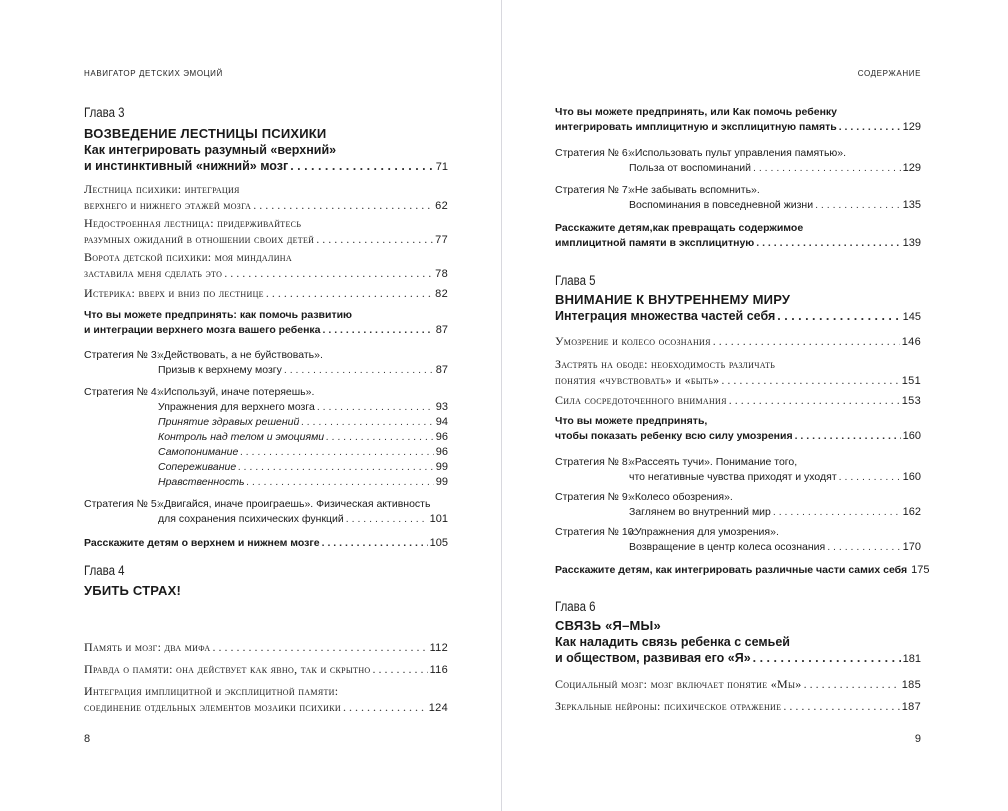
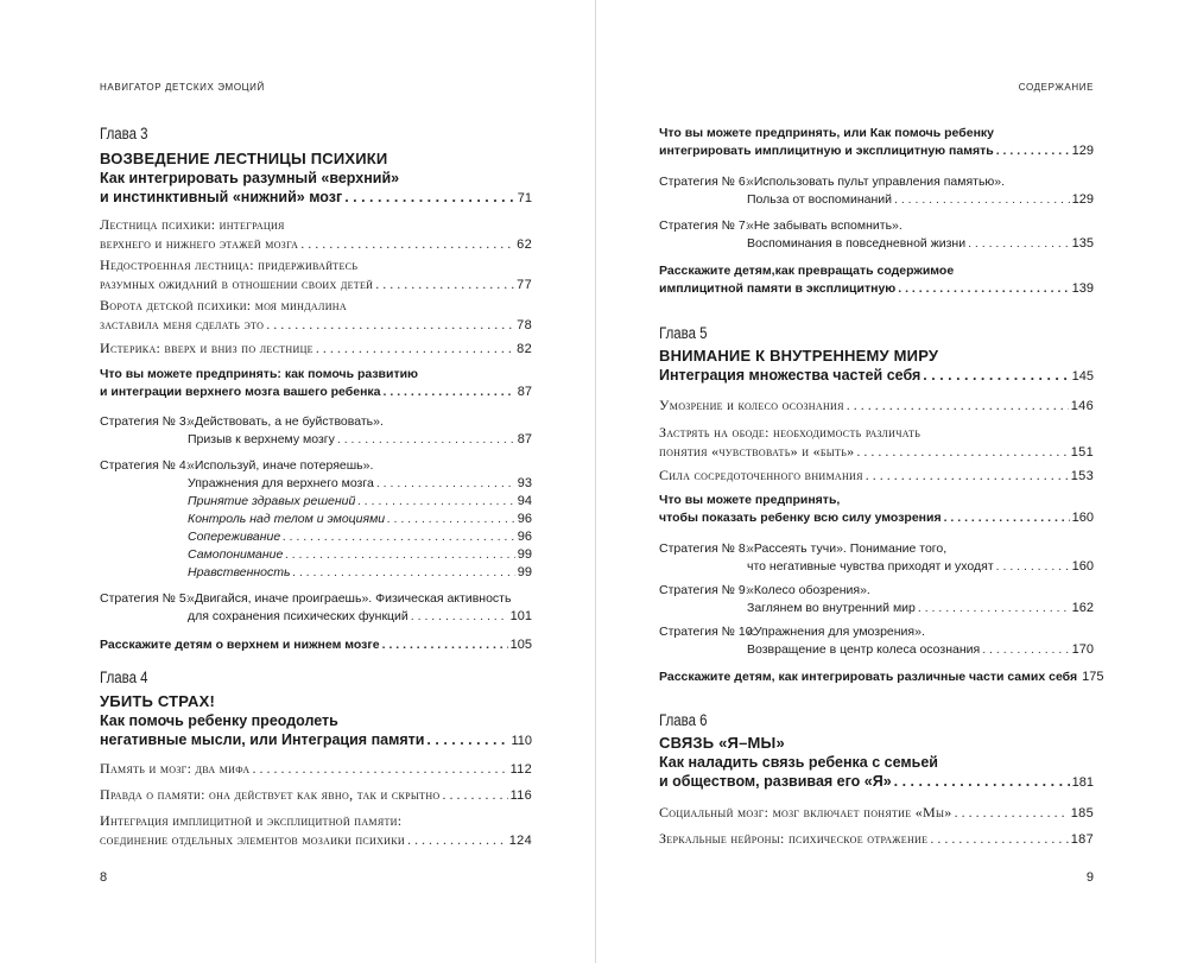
  НАВИГАТОР ДЕТСКИХ ЭМОЦИЙ
  Глава 3
  ВОЗВЕДЕНИЕ ЛЕСТНИЦЫ ПСИХИКИ
  Как интегрировать разумный «верхний»
  и инстинктивный «нижний» мозг
  71
  Лестница психики: интеграция
  верхнего и нижнего этажей мозга
  62
  Недостроенная лестница: придерживайтесь
  разумных ожиданий в отношении своих детей
  77
  Ворота детской психики: моя миндалина
  заставила меня сделать это
  78
  Истерика: вверх и вниз по лестнице
  82
  Что вы можете предпринять: как помочь развитию
  и интеграции верхнего мозга вашего ребенка
  87
  Стратегия № 3:
  «Действовать, а не буйствовать».
  Призыв к верхнему мозгу
  87
  Стратегия № 4:
  «Используй, иначе потеряешь».
  Упражнения для верхнего мозга
  93
  Принятие здравых решений
  94
  Контроль над телом и эмоциями
  96
- Самопонимание
+ Сопереживание
  96
- Сопереживание
+ Самопонимание
  99
  Нравственность
  99
  Стратегия № 5:
  «Двигайся, иначе проиграешь». Физическая активность
  для сохранения психических функций
  101
  Расскажите детям о верхнем и нижнем мозге
  105
  Глава 4
  УБИТЬ СТРАХ!
+ Как помочь ребенку преодолеть
+ негативные мысли, или Интеграция памяти
+ 110
  Память и мозг: два мифа
  112
  Правда о памяти: она действует как явно, так и скрытно
  116
  Интеграция имплицитной и эксплицитной памяти:
  соединение отдельных элементов мозаики психики
  124
  8
  СОДЕРЖАНИЕ
  Что вы можете предпринять, или Как помочь ребенку
  интегрировать имплицитную и эксплицитную память
  129
  Стратегия № 6:
  «Использовать пульт управления памятью».
  Польза от воспоминаний
  129
  Стратегия № 7:
  «Не забывать вспомнить».
  Воспоминания в повседневной жизни
  135
  Расскажите детям,как превращать содержимое
  имплицитной памяти в эксплицитную
  139
  Глава 5
  ВНИМАНИЕ К ВНУТРЕННЕМУ МИРУ
  Интеграция множества частей себя
  145
  Умозрение и колесо осознания
  146
  Застрять на ободе: необходимость различать
  понятия «чувствовать» и «быть»
  151
  Сила сосредоточенного внимания
  153
  Что вы можете предпринять,
  чтобы показать ребенку всю силу умозрения
  160
  Стратегия № 8:
  «Рассеять тучи». Понимание того,
  что негативные чувства приходят и уходят
  160
  Стратегия № 9:
  «Колесо обозрения».
  Заглянем во внутренний мир
  162
  Стратегия № 10:
  «Упражнения для умозрения».
  Возвращение в центр колеса осознания
  170
  Расскажите детям, как интегрировать различные части самих себя
  175
  Глава 6
  СВЯЗЬ «Я–МЫ»
  Как наладить связь ребенка с семьей
  и обществом, развивая его «Я»
  181
  Социальный мозг: мозг включает понятие «Мы»
  185
  Зеркальные нейроны: психическое отражение
  187
  9
